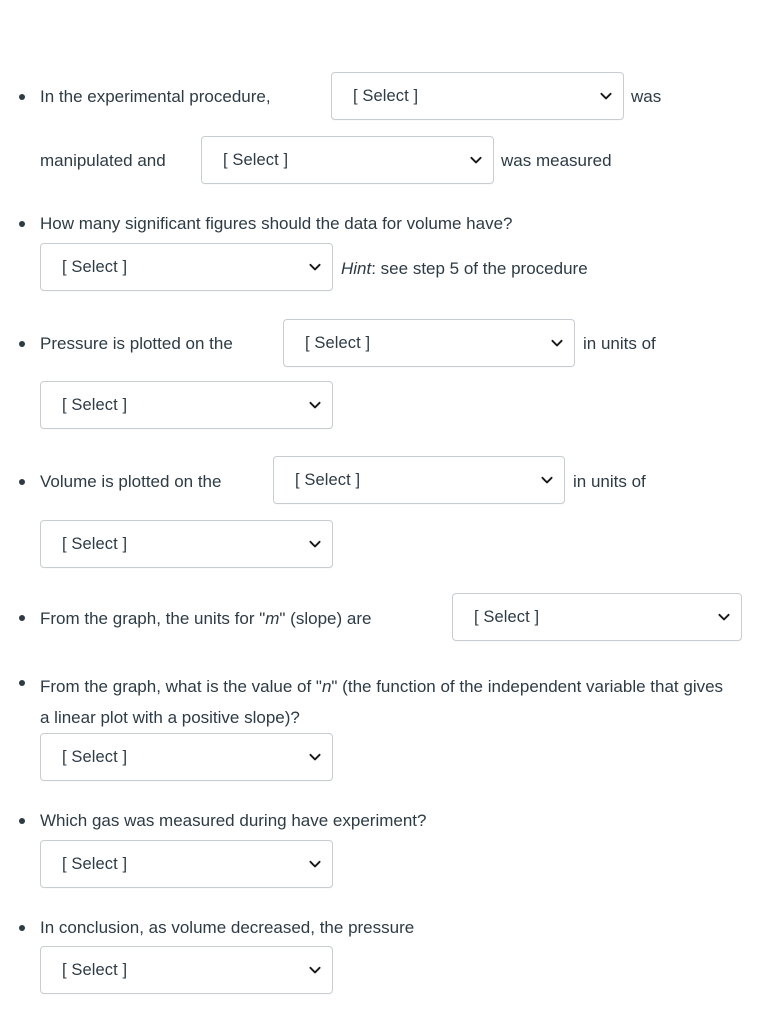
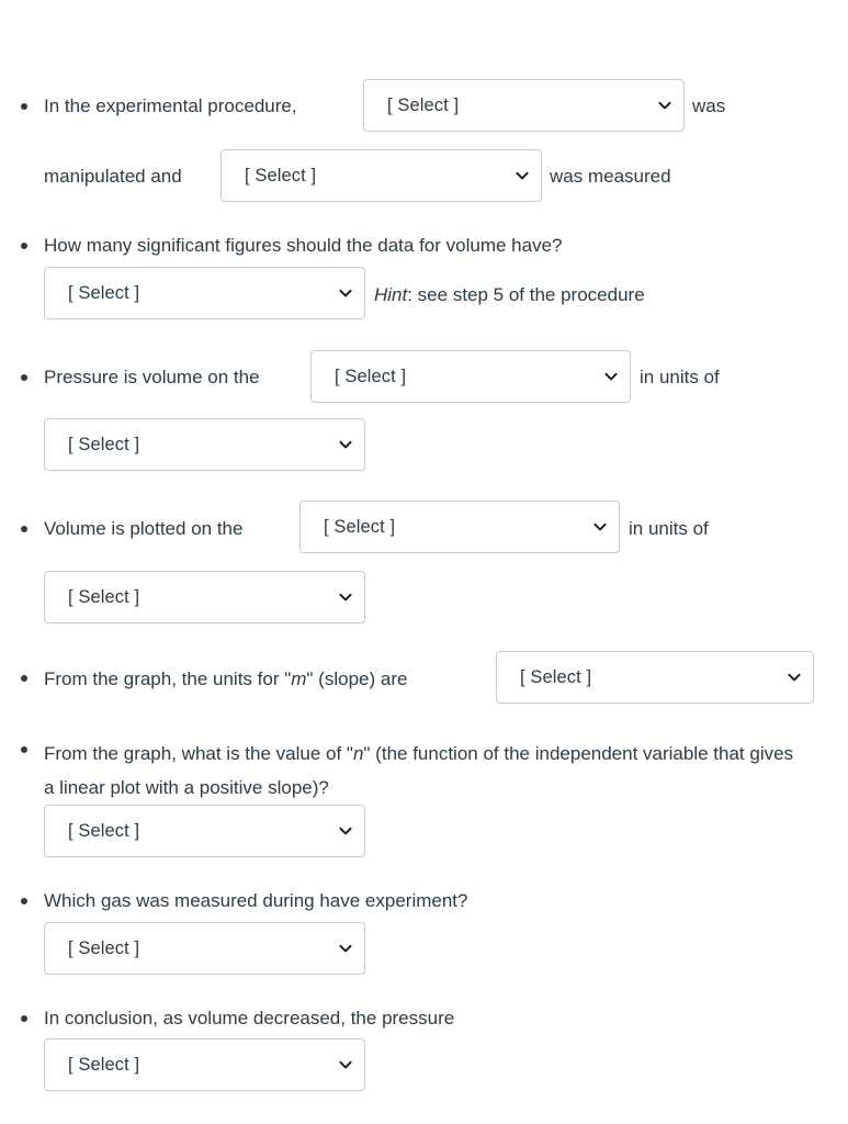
  In the experimental procedure,
  [ Select ]
  was
  manipulated and
  [ Select ]
  was measured
  How many significant figures should the data for volume have?
  [ Select ]
  Hint: see step 5 of the procedure
- Pressure is plotted on the
+ Pressure is volume on the
  [ Select ]
  in units of
  [ Select ]
  Volume is plotted on the
  [ Select ]
  in units of
  [ Select ]
  From the graph, the units for "m" (slope) are
  [ Select ]
  From the graph, what is the value of "n" (the function of the independent variable that gives a linear plot with a positive slope)?
  [ Select ]
  Which gas was measured during have experiment?
  [ Select ]
  In conclusion, as volume decreased, the pressure
  [ Select ]
